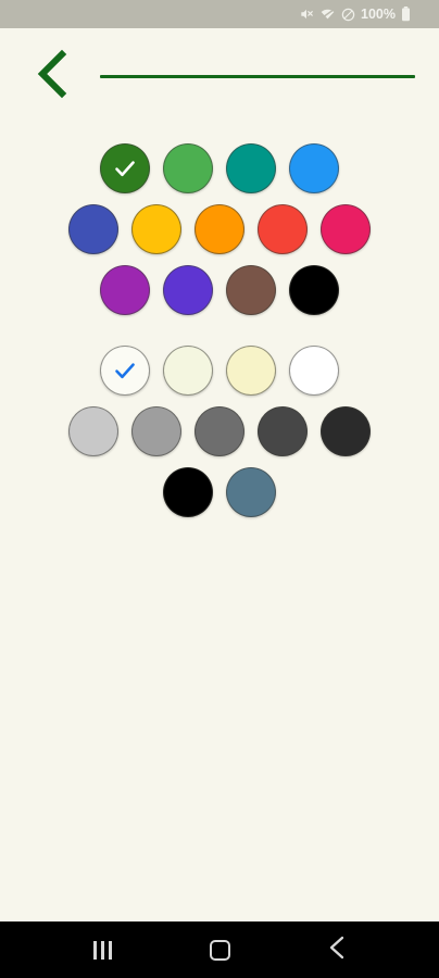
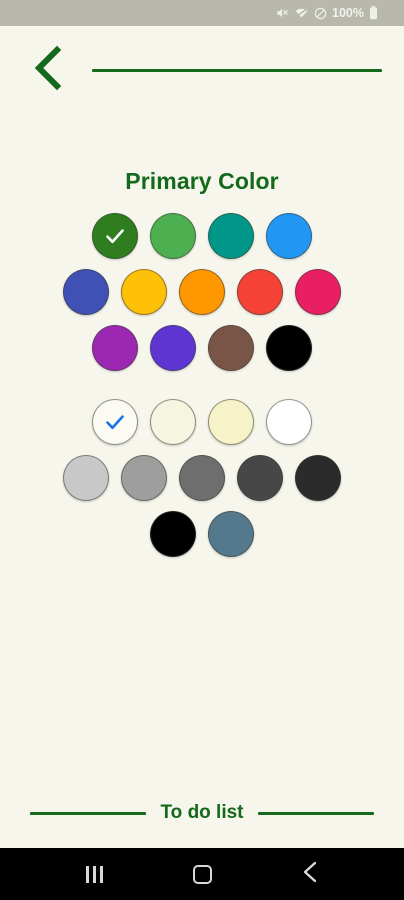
  100%
+ Primary Color
+ To do list
